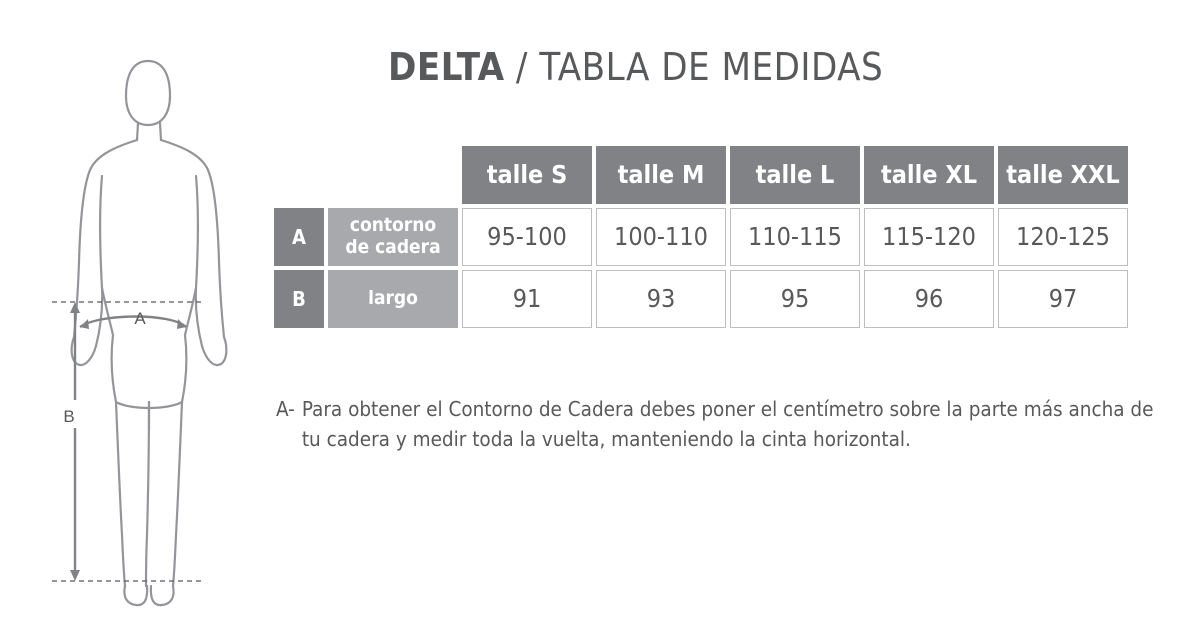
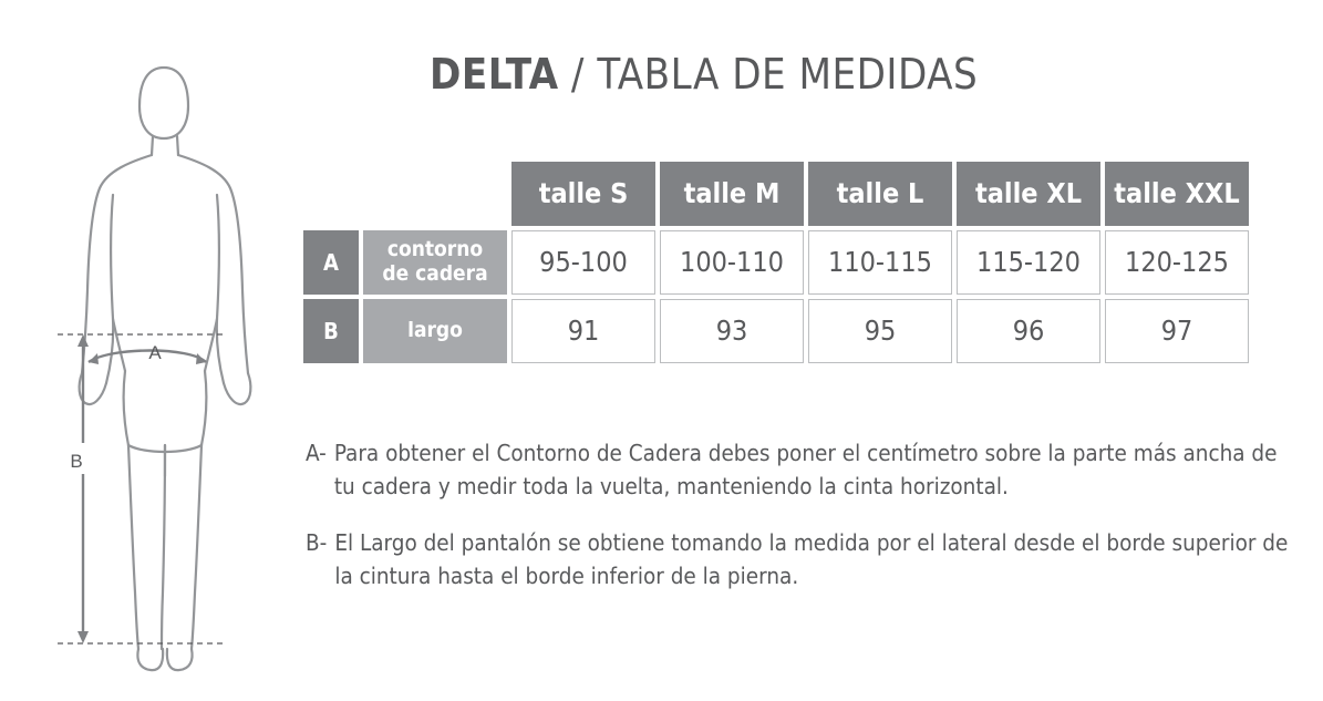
  A
  B
  DELTA / TABLA DE MEDIDAS
  		talle S	talle M	talle L	talle XL	talle XXL
  A	contorno de cadera	95-100	100-110	110-115	115-120	120-125
  B	largo	91	93	95	96	97
  A-
  Para obtener el Contorno de Cadera debes poner el centímetro sobre la parte más ancha de tu cadera y medir toda la vuelta, manteniendo la cinta horizontal.
+ B-
+ El Largo del pantalón se obtiene tomando la medida por el lateral desde el borde superior de la cintura hasta el borde inferior de la pierna.
